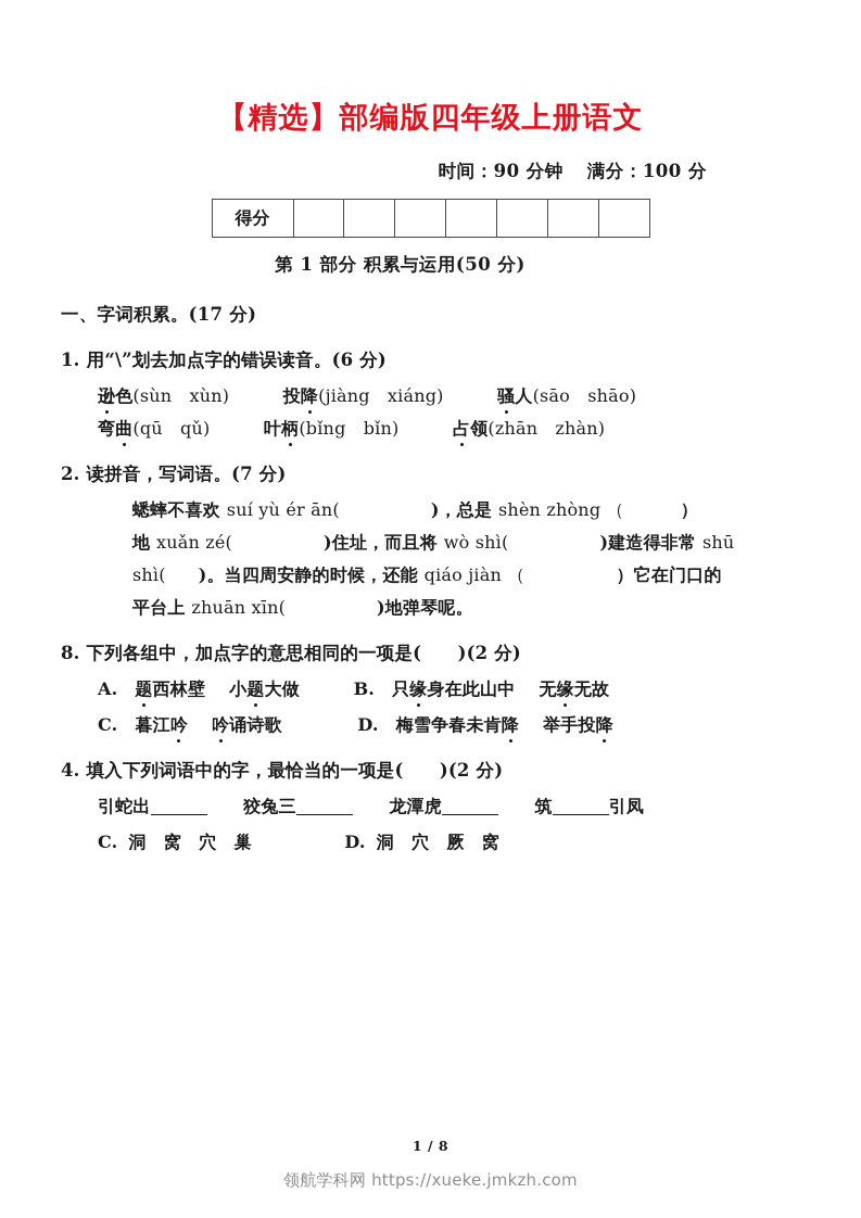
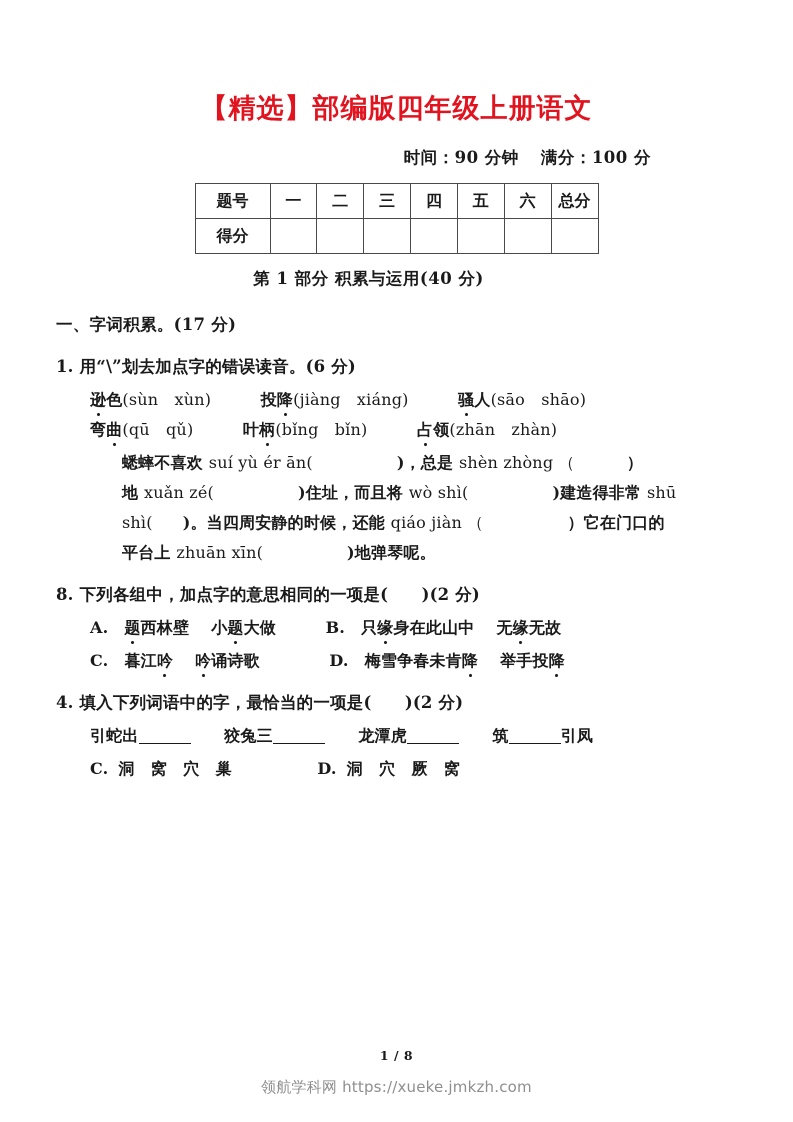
  【精选】部编版四年级上册语文
  时间：90 分钟 满分：100 分
+ 题号	一	二	三	四	五	六	总分
  得分
- 第 1 部分 积累与运用(50 分)
+ 第 1 部分 积累与运用(40 分)
  一、字词积累。(17 分)
  1. 用“\”划去加点字的错误读音。(6 分)
  逊色(sùn xùn) 投降(jiàng xiáng) 骚人(sāo shāo)
  弯曲(qū qǔ) 叶柄(bǐng bǐn) 占领(zhān zhàn)
- 2. 读拼音，写词语。(7 分)
  蟋蟀不喜欢 suí yù ér ān( )，总是 shèn zhòng （ ）
  地 xuǎn zé( )住址，而且将 wò shì( )建造得非常 shū
  shì( )。当四周安静的时候，还能 qiáo jiàn （ ）它在门口的
  平台上 zhuān xīn( )地弹琴呢。
  8. 下列各组中，加点字的意思相同的一项是( )(2 分)
  A. 题西林壁 小题大做 B. 只缘身在此山中 无缘无故
  C. 暮江吟 吟诵诗歌 D. 梅雪争春未肯降 举手投降
  4. 填入下列词语中的字，最恰当的一项是( )(2 分)
  引蛇出 狡兔三 龙潭虎 筑 引凤
  C. 洞 窝 穴 巢 D. 洞 穴 厥 窝
  1 / 8
  领航学科网 https://xueke.jmkzh.com
